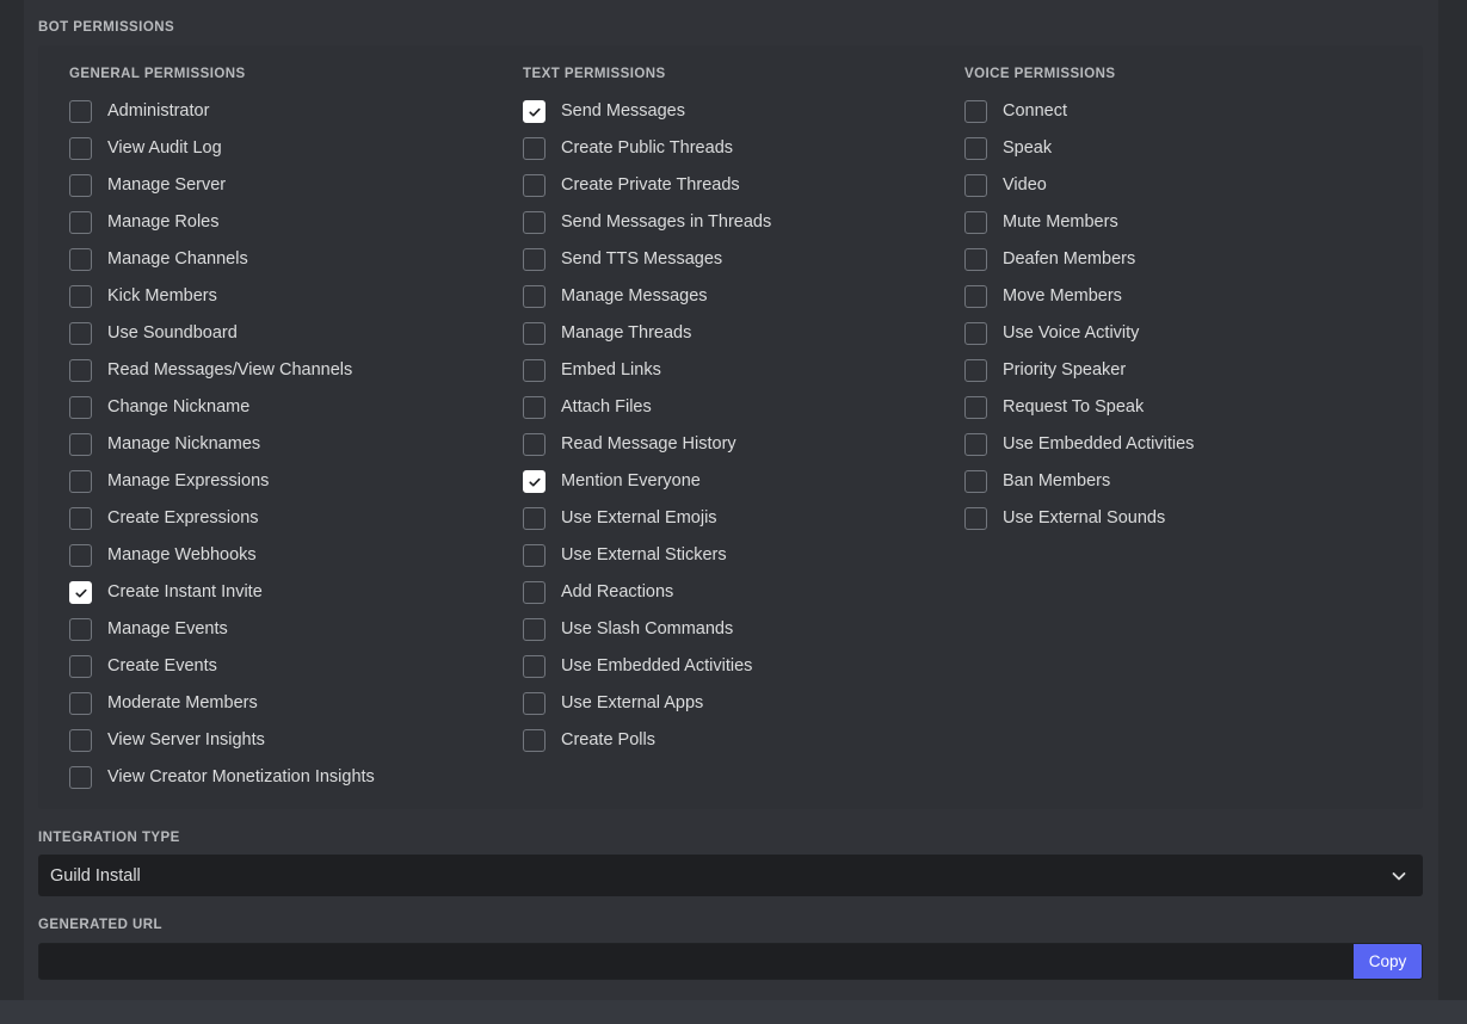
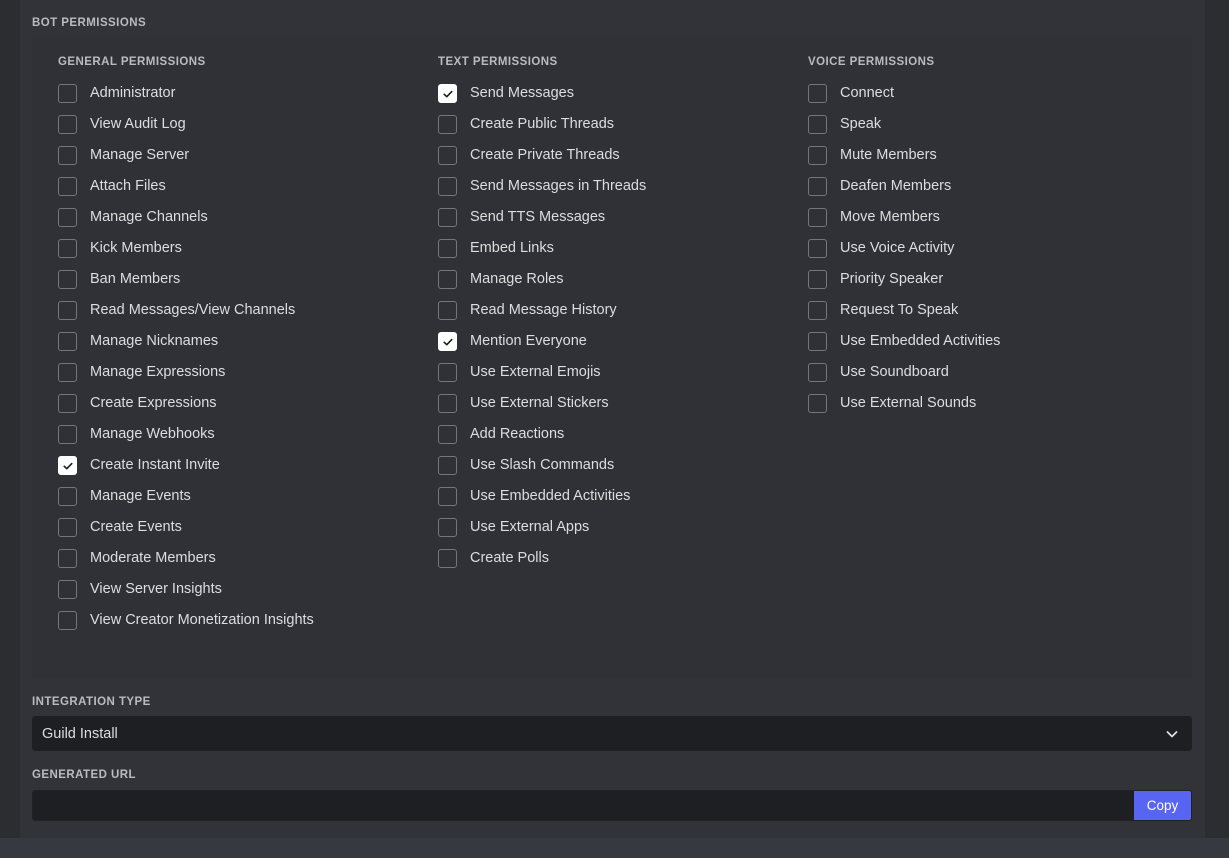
  BOT PERMISSIONS
  GENERAL PERMISSIONS
  Administrator
  View Audit Log
  Manage Server
- Manage Roles
+ Attach Files
  Manage Channels
  Kick Members
- Use Soundboard
+ Ban Members
  Read Messages/View Channels
- Change Nickname
  Manage Nicknames
  Manage Expressions
  Create Expressions
  Manage Webhooks
  Create Instant Invite
  Manage Events
  Create Events
  Moderate Members
  View Server Insights
  View Creator Monetization Insights
  TEXT PERMISSIONS
  Send Messages
  Create Public Threads
  Create Private Threads
  Send Messages in Threads
  Send TTS Messages
- Manage Messages
- Manage Threads
  Embed Links
- Attach Files
+ Manage Roles
  Read Message History
  Mention Everyone
  Use External Emojis
  Use External Stickers
  Add Reactions
  Use Slash Commands
  Use Embedded Activities
  Use External Apps
  Create Polls
  VOICE PERMISSIONS
  Connect
  Speak
- Video
  Mute Members
  Deafen Members
  Move Members
  Use Voice Activity
  Priority Speaker
  Request To Speak
  Use Embedded Activities
- Ban Members
+ Use Soundboard
  Use External Sounds
  INTEGRATION TYPE
  Guild Install
  GENERATED URL
  Copy
